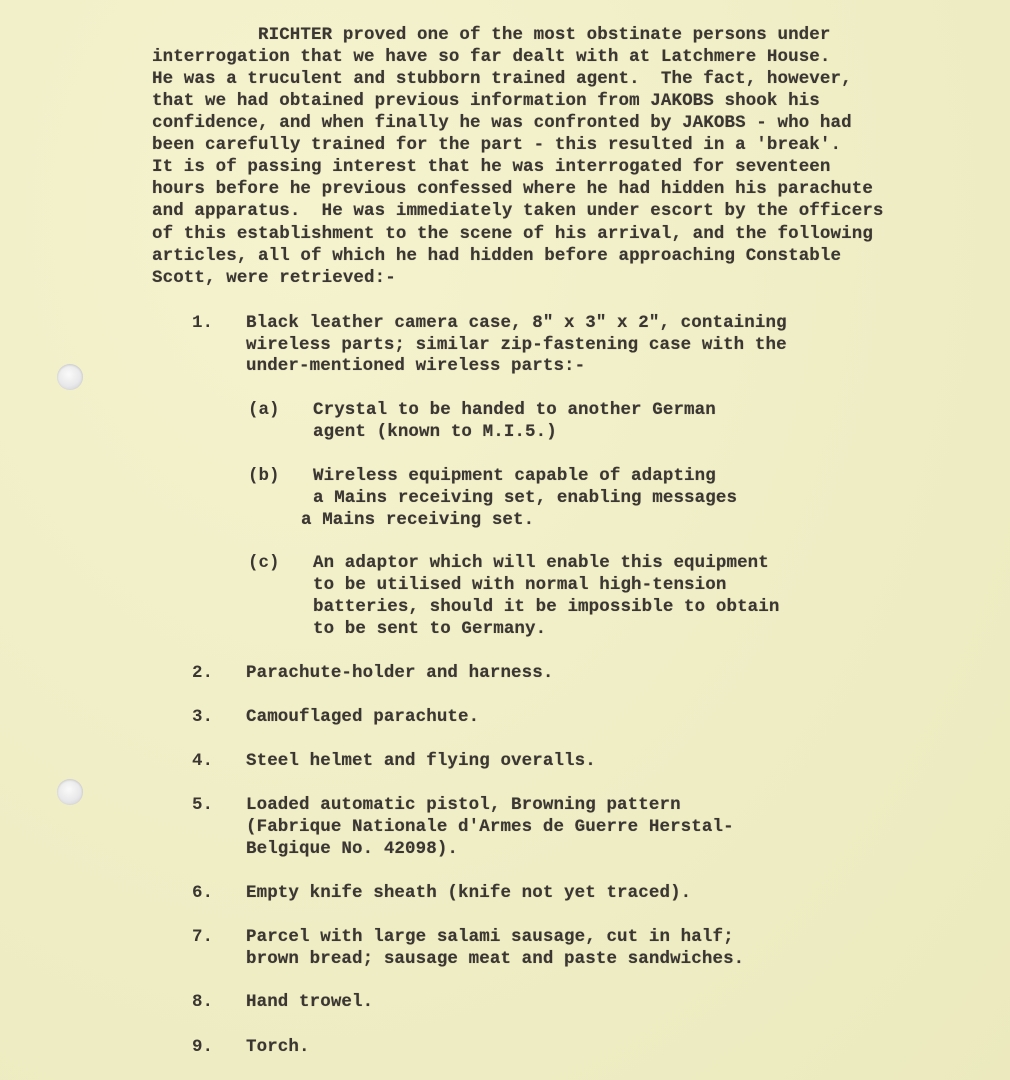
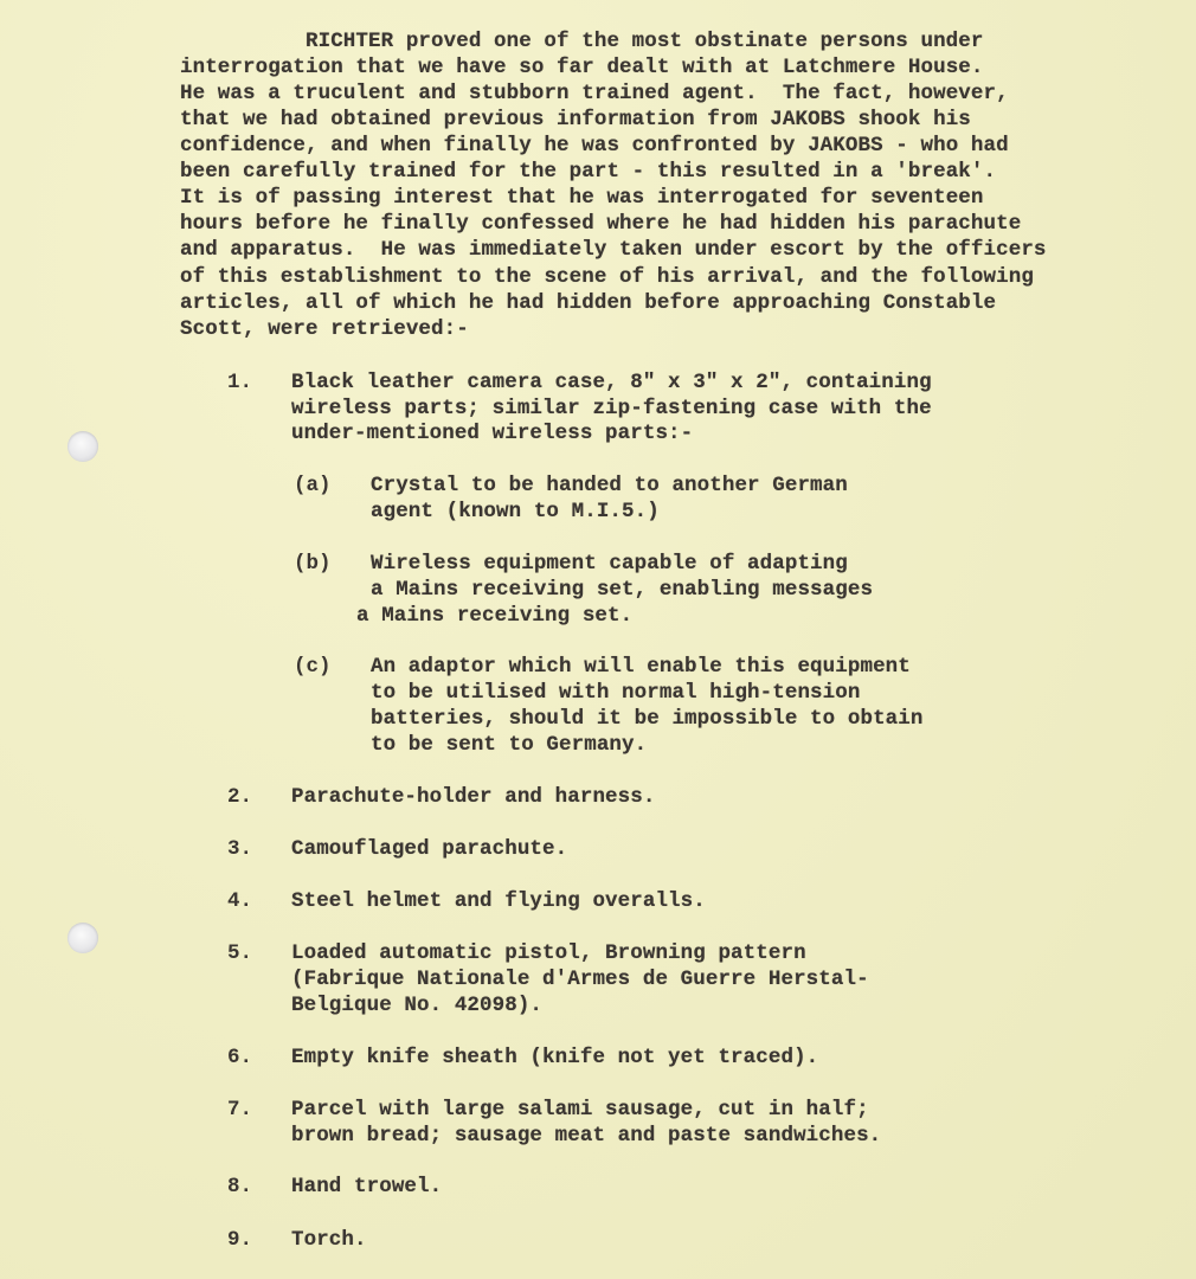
  RICHTER proved one of the most obstinate persons under
  interrogation that we have so far dealt with at Latchmere House.
  He was a truculent and stubborn trained agent. The fact, however,
  that we had obtained previous information from JAKOBS shook his
  confidence, and when finally he was confronted by JAKOBS - who had
  been carefully trained for the part - this resulted in a 'break'.
  It is of passing interest that he was interrogated for seventeen
- hours before he previous confessed where he had hidden his parachute
+ hours before he finally confessed where he had hidden his parachute
  and apparatus. He was immediately taken under escort by the officers
  of this establishment to the scene of his arrival, and the following
  articles, all of which he had hidden before approaching Constable
  Scott, were retrieved:-
  1.
  Black leather camera case, 8" x 3" x 2", containing
  wireless parts; similar zip-fastening case with the
  under-mentioned wireless parts:-
  (a)
  Crystal to be handed to another German
  agent (known to M.I.5.)
  (b)
  Wireless equipment capable of adapting
  a Mains receiving set, enabling messages
  a Mains receiving set.
  (c)
  An adaptor which will enable this equipment
  to be utilised with normal high-tension
  batteries, should it be impossible to obtain
  to be sent to Germany.
  2.
  Parachute-holder and harness.
  3.
  Camouflaged parachute.
  4.
  Steel helmet and flying overalls.
  5.
  Loaded automatic pistol, Browning pattern
  (Fabrique Nationale d'Armes de Guerre Herstal-
  Belgique No. 42098).
  6.
  Empty knife sheath (knife not yet traced).
  7.
  Parcel with large salami sausage, cut in half;
  brown bread; sausage meat and paste sandwiches.
  8.
  Hand trowel.
  9.
  Torch.
